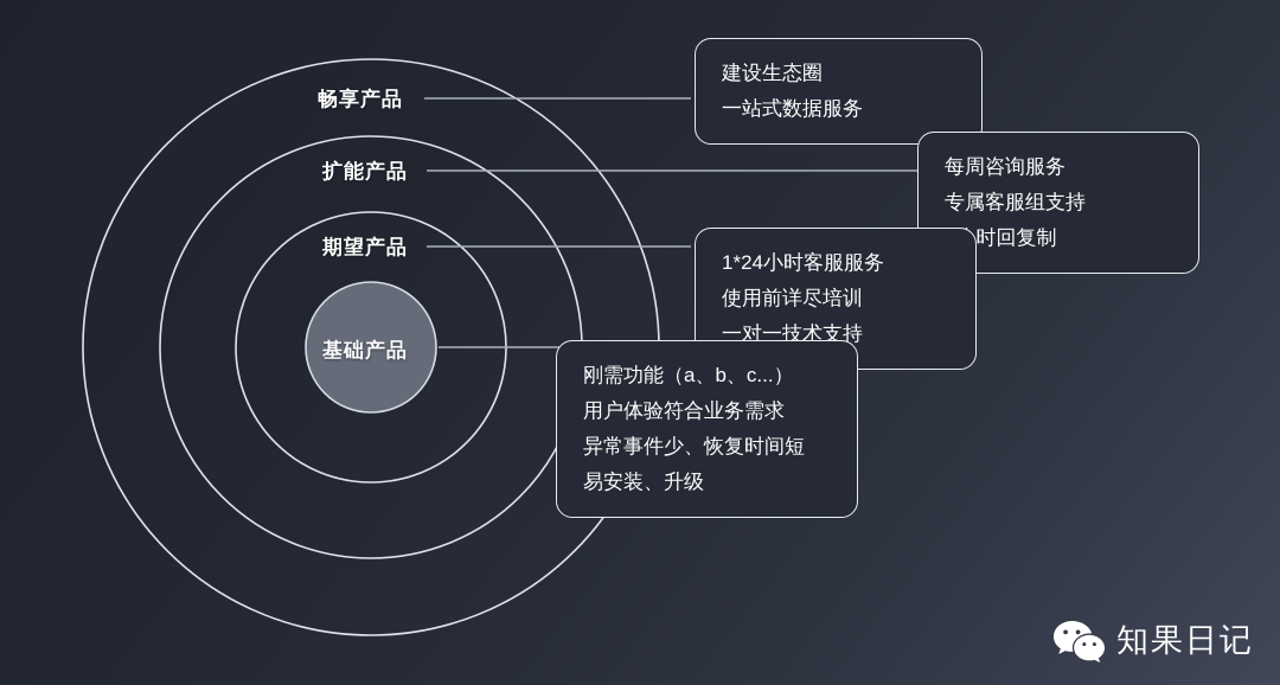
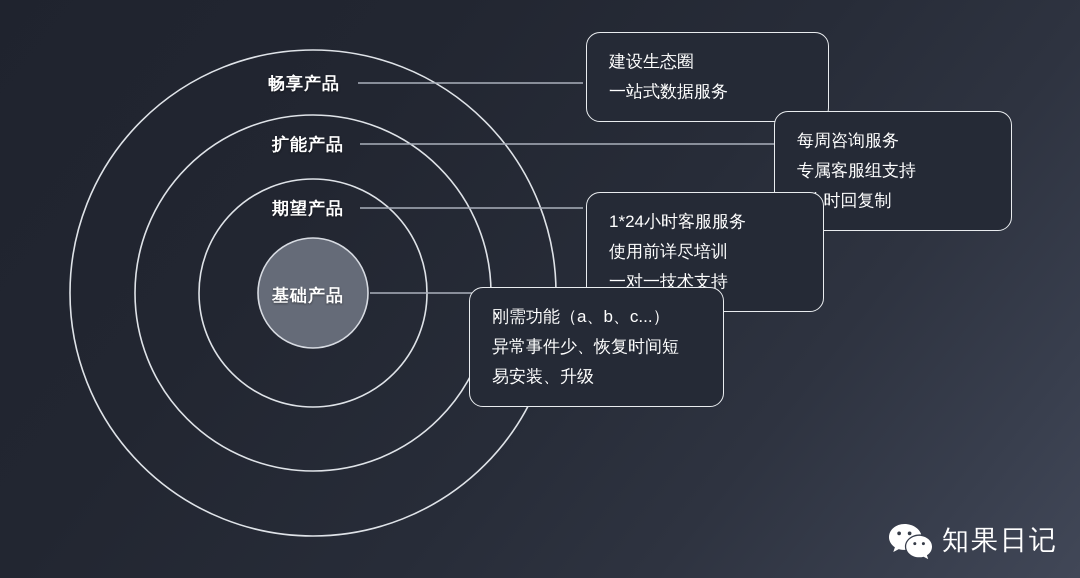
  畅享产品
  扩能产品
  期望产品
  基础产品
  建设生态圈
  一站式数据服务
  每周咨询服务
  专属客服组支持
  1*24小时客服服务
  使用前详尽培训
  一对一技术支持
  刚需功能（a、b、c...）
- 用户体验符合业务需求
  异常事件少、恢复时间短
  易安装、升级
  知果日记
